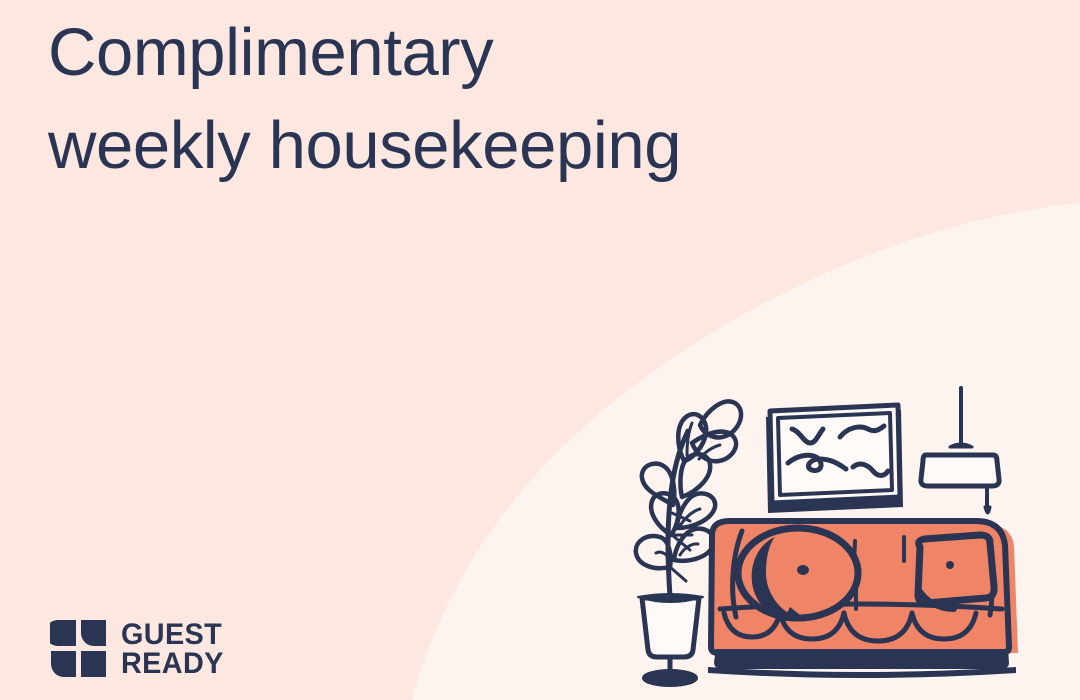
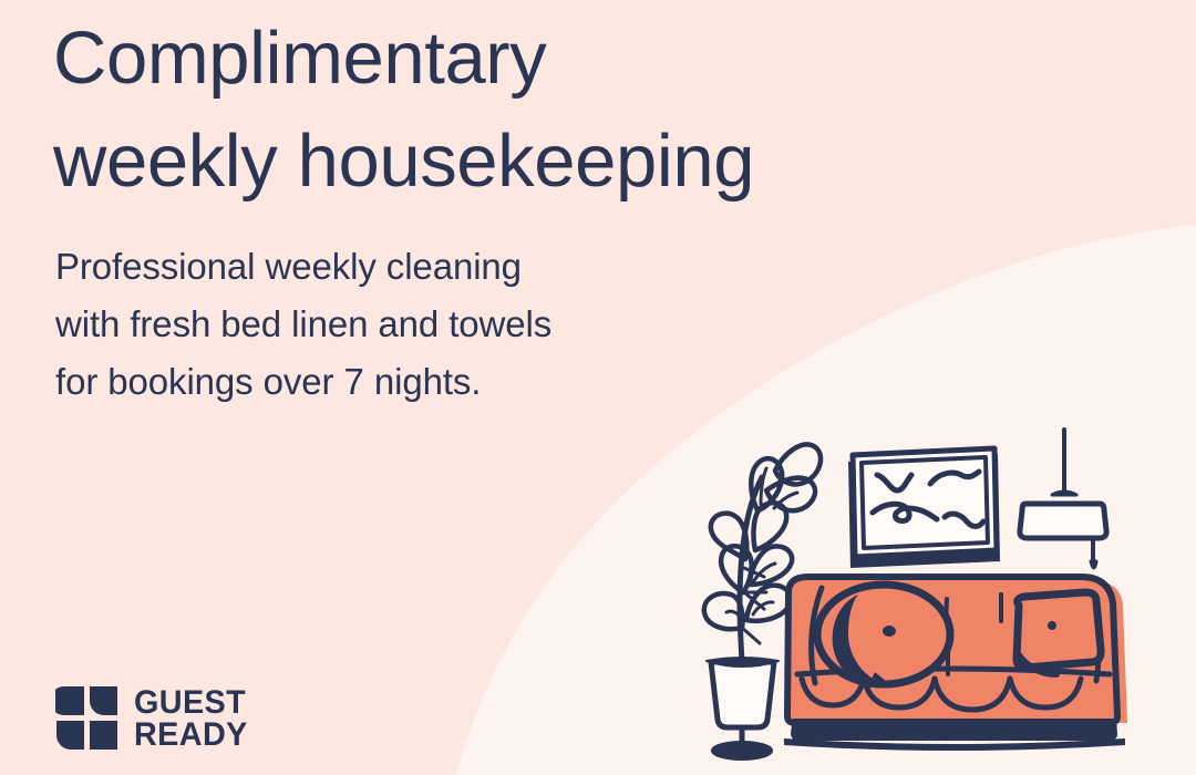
  Complimentary
  weekly housekeeping
+ Professional weekly cleaning
+ with fresh bed linen and towels
+ for bookings over 7 nights.
  GUEST
  READY
